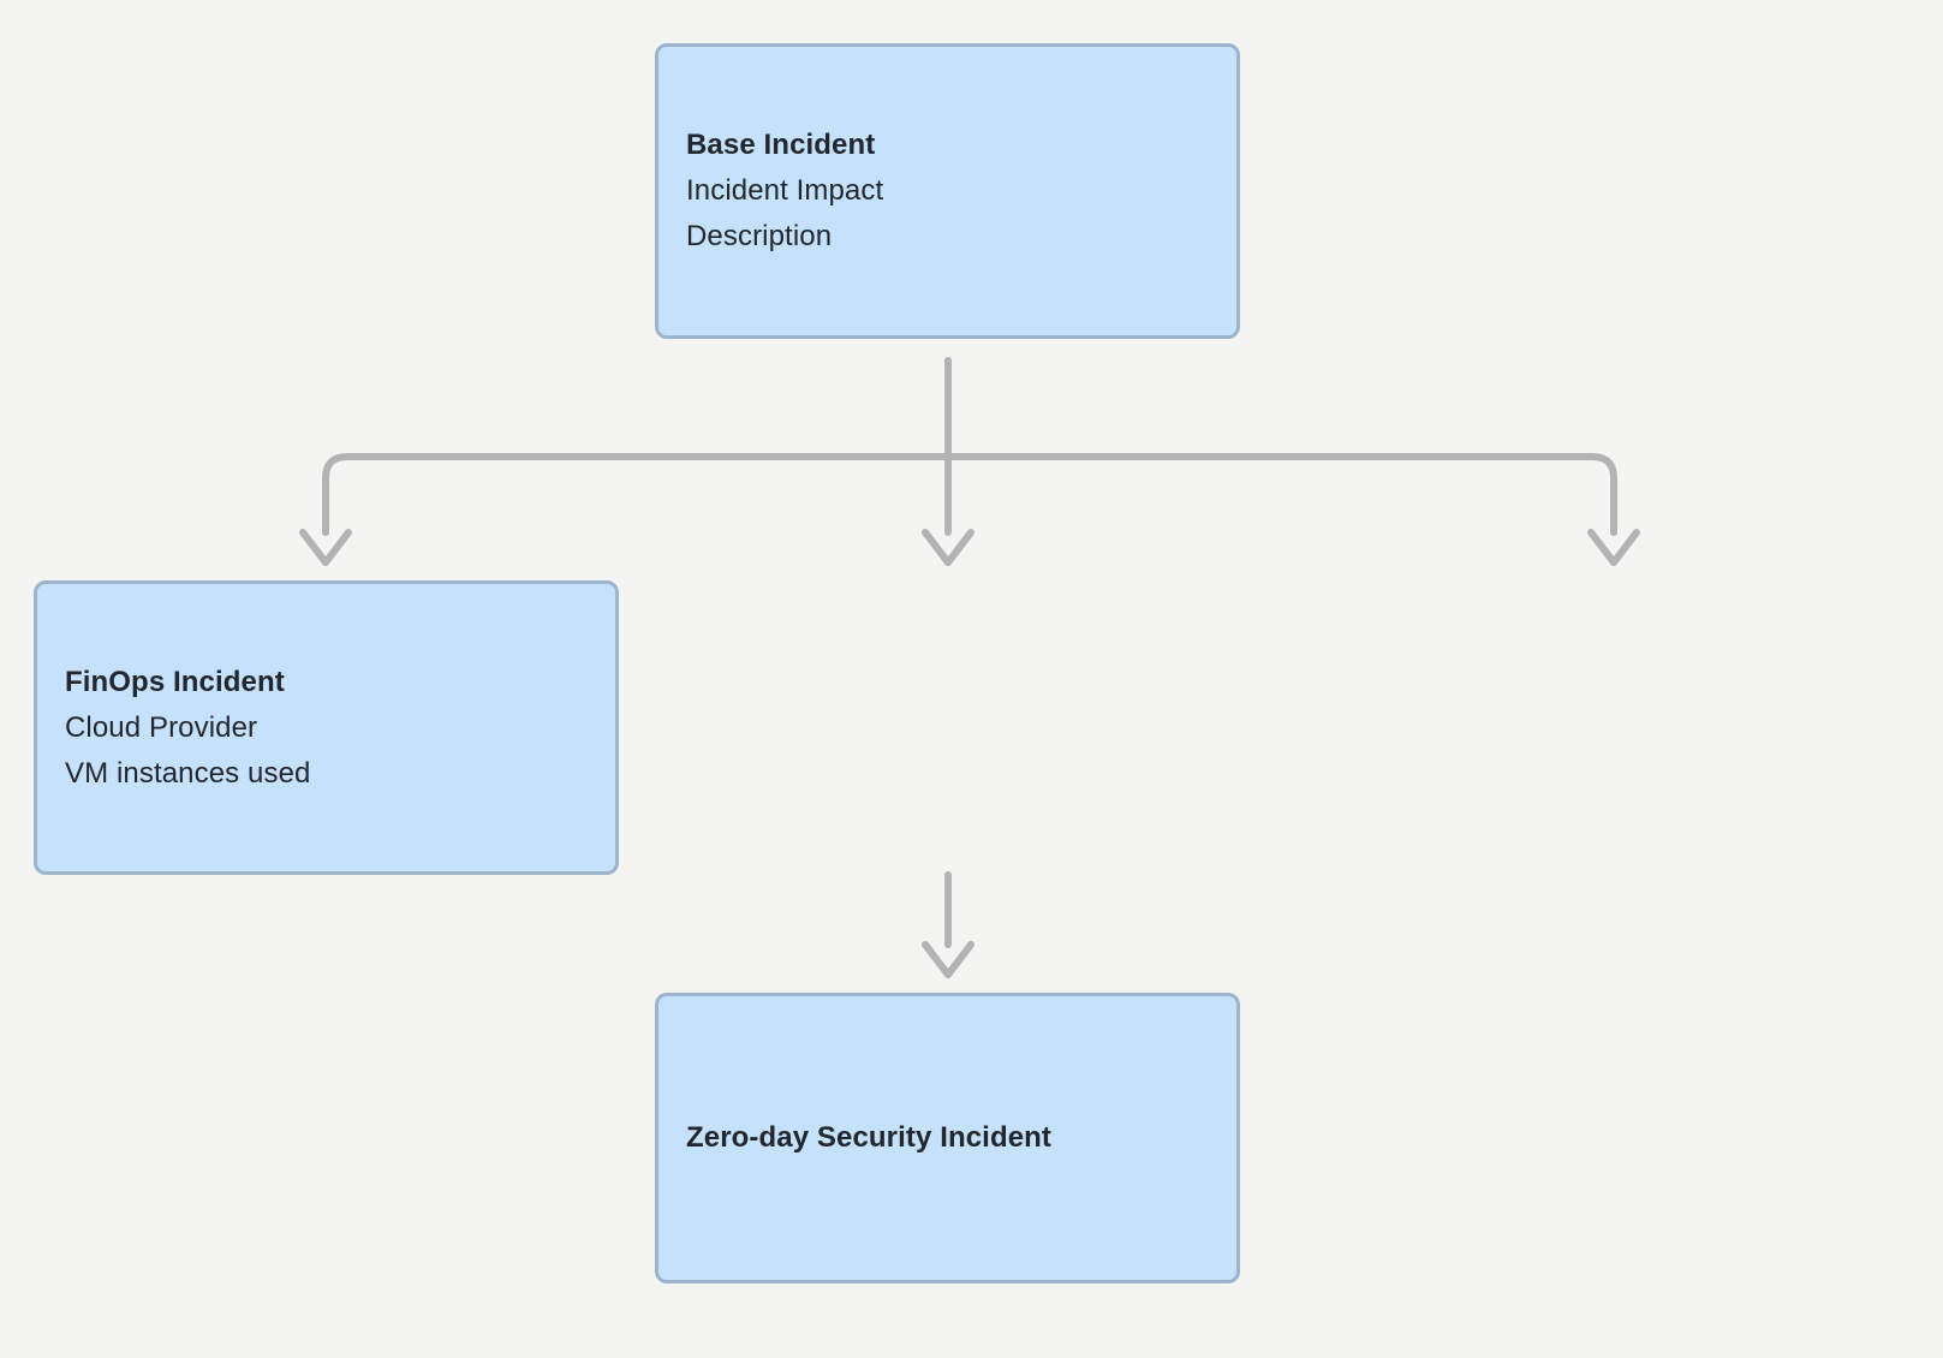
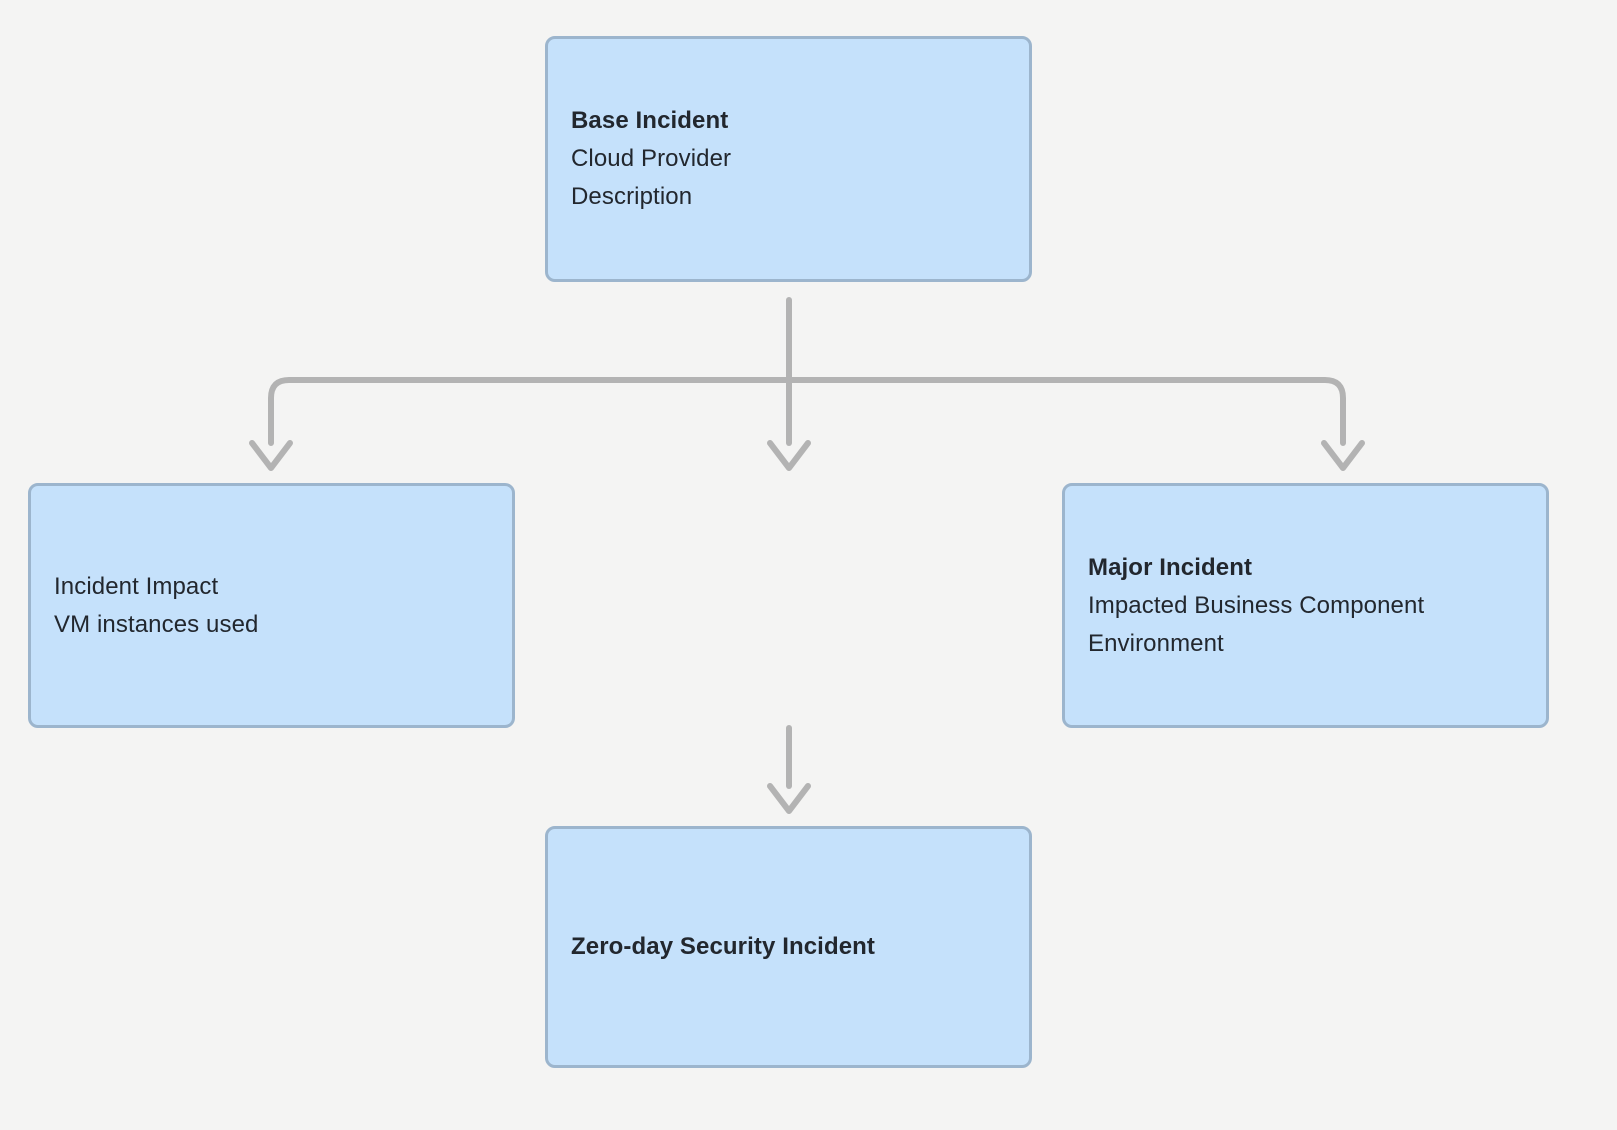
  Base Incident
- Incident Impact
+ Cloud Provider
  Description
- FinOps Incident
- Cloud Provider
+ Incident Impact
  VM instances used
+ Major Incident
+ Impacted Business Component
+ Environment
  Zero-day Security Incident
